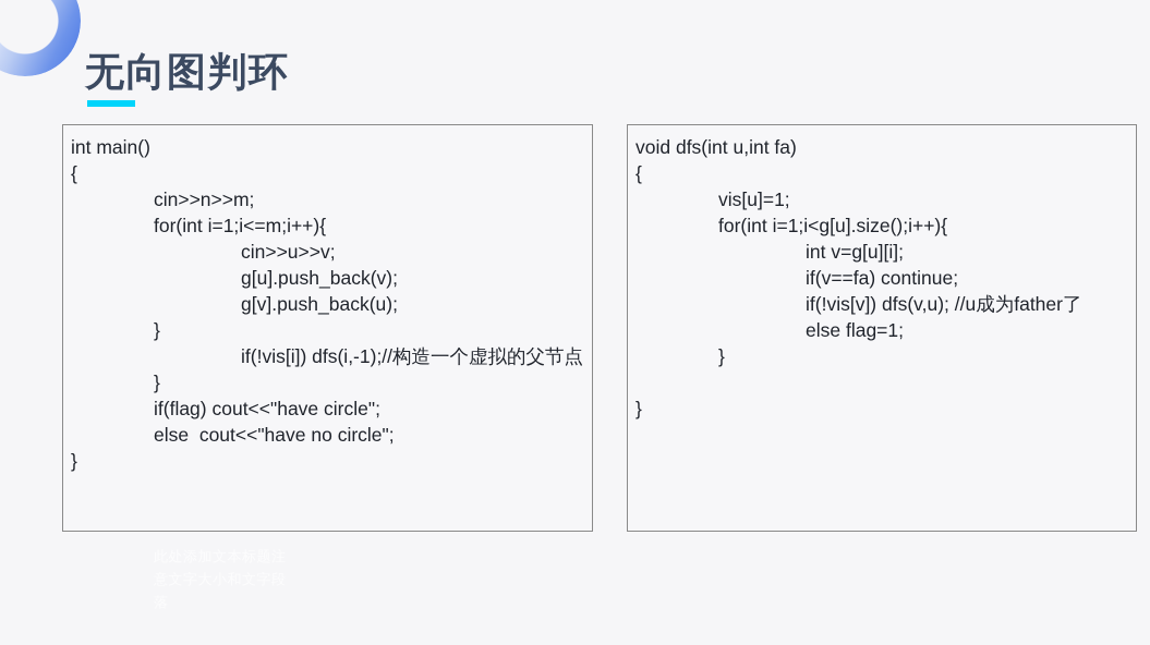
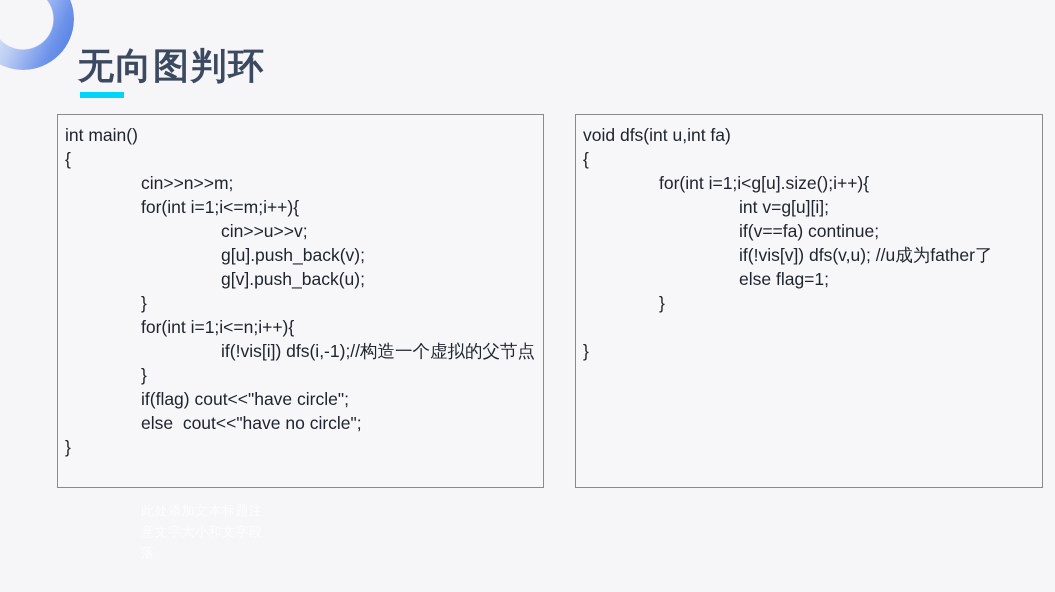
  无向图判环
  int main()
  {
  cin>>n>>m;
  for(int i=1;i<=m;i++){
  cin>>u>>v;
  g[u].push_back(v);
  g[v].push_back(u);
  }
+ for(int i=1;i<=n;i++){
  if(!vis[i]) dfs(i,-1);//构造一个虚拟的父节点
  }
  if(flag) cout<<"have circle";
  else cout<<"have no circle";
  }
  void dfs(int u,int fa)
  {
- vis[u]=1;
  for(int i=1;i<g[u].size();i++){
  int v=g[u][i];
  if(v==fa) continue;
  if(!vis[v]) dfs(v,u); //u成为father了
  else flag=1;
  }
  }
